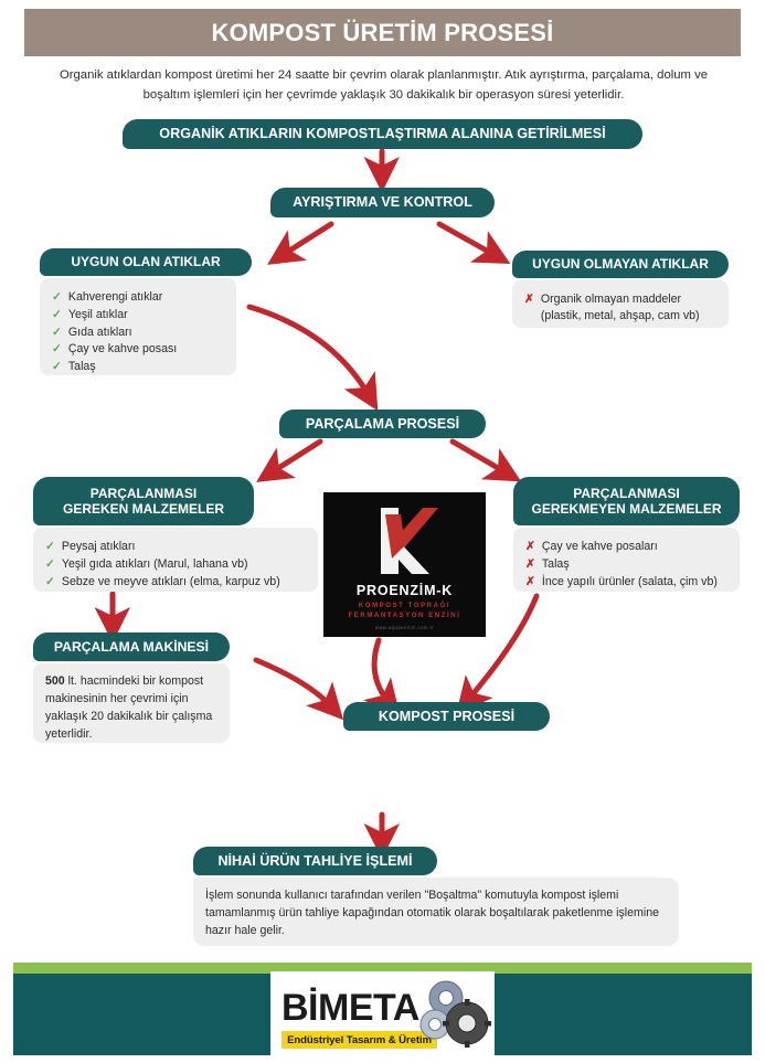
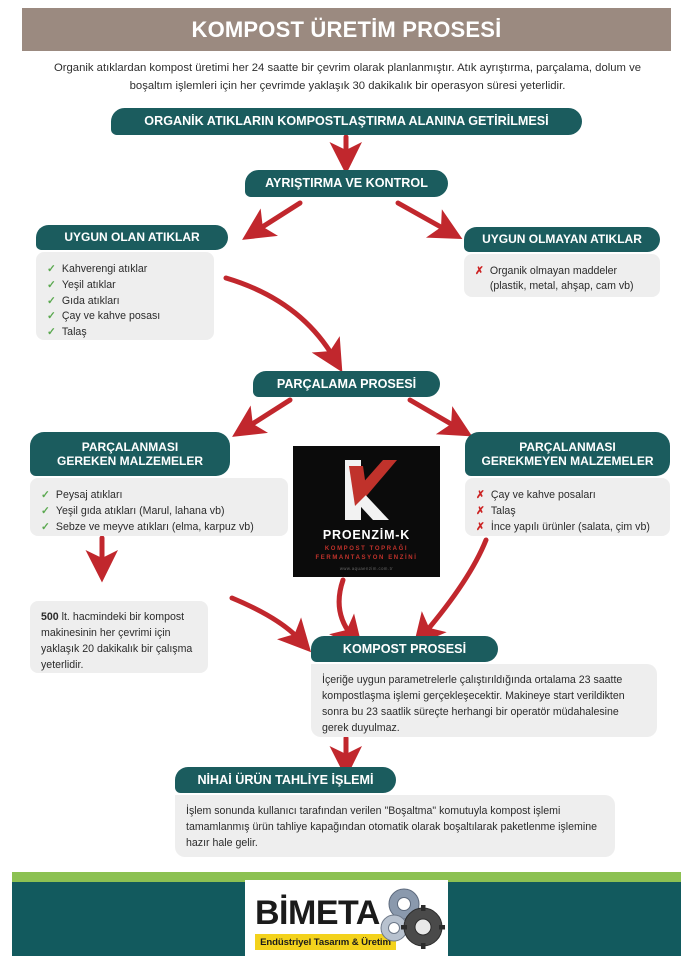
  KOMPOST ÜRETİM PROSESİ
  Organik atıklardan kompost üretimi her 24 saatte bir çevrim olarak planlanmıştır. Atık ayrıştırma, parçalama, dolum ve boşaltım işlemleri için her çevrimde yaklaşık 30 dakikalık bir operasyon süresi yeterlidir.
  ORGANİK ATIKLARIN KOMPOSTLAŞTIRMA ALANINA GETİRİLMESİ
  AYRIŞTIRMA VE KONTROL
  UYGUN OLAN ATIKLAR
  ✓
  Kahverengi atıklar
  ✓
  Yeşil atıklar
  ✓
  Gıda atıkları
  ✓
  Çay ve kahve posası
  ✓
  Talaş
  UYGUN OLMAYAN ATIKLAR
  ✗
  Organik olmayan maddeler (plastik, metal, ahşap, cam vb)
  PARÇALAMA PROSESİ
  PARÇALANMASI
  GEREKEN MALZEMELER
  ✓
  Peysaj atıkları
  ✓
  Yeşil gıda atıkları (Marul, lahana vb)
  ✓
  Sebze ve meyve atıkları (elma, karpuz vb)
  PARÇALANMASI
  GEREKMEYEN MALZEMELER
  ✗
  Çay ve kahve posaları
  ✗
  Talaş
  ✗
  İnce yapılı ürünler (salata, çim vb)
  PROENZİM-K
- PARÇALAMA MAKİNESİ
  500 lt. hacmindeki bir kompost makinesinin her çevrimi için yaklaşık 20 dakikalık bir çalışma yeterlidir.
  KOMPOST PROSESİ
+ İçeriğe uygun parametrelerle çalıştırıldığında ortalama 23 saatte kompostlaşma işlemi gerçekleşecektir. Makineye start verildikten sonra bu 23 saatlik süreçte herhangi bir operatör müdahalesine gerek duyulmaz.
  NİHAİ ÜRÜN TAHLİYE İŞLEMİ
  İşlem sonunda kullanıcı tarafından verilen "Boşaltma" komutuyla kompost işlemi tamamlanmış ürün tahliye kapağından otomatik olarak boşaltılarak paketlenme işlemine hazır hale gelir.
  BİMETA
  Endüstriyel Tasarım & Üretim
